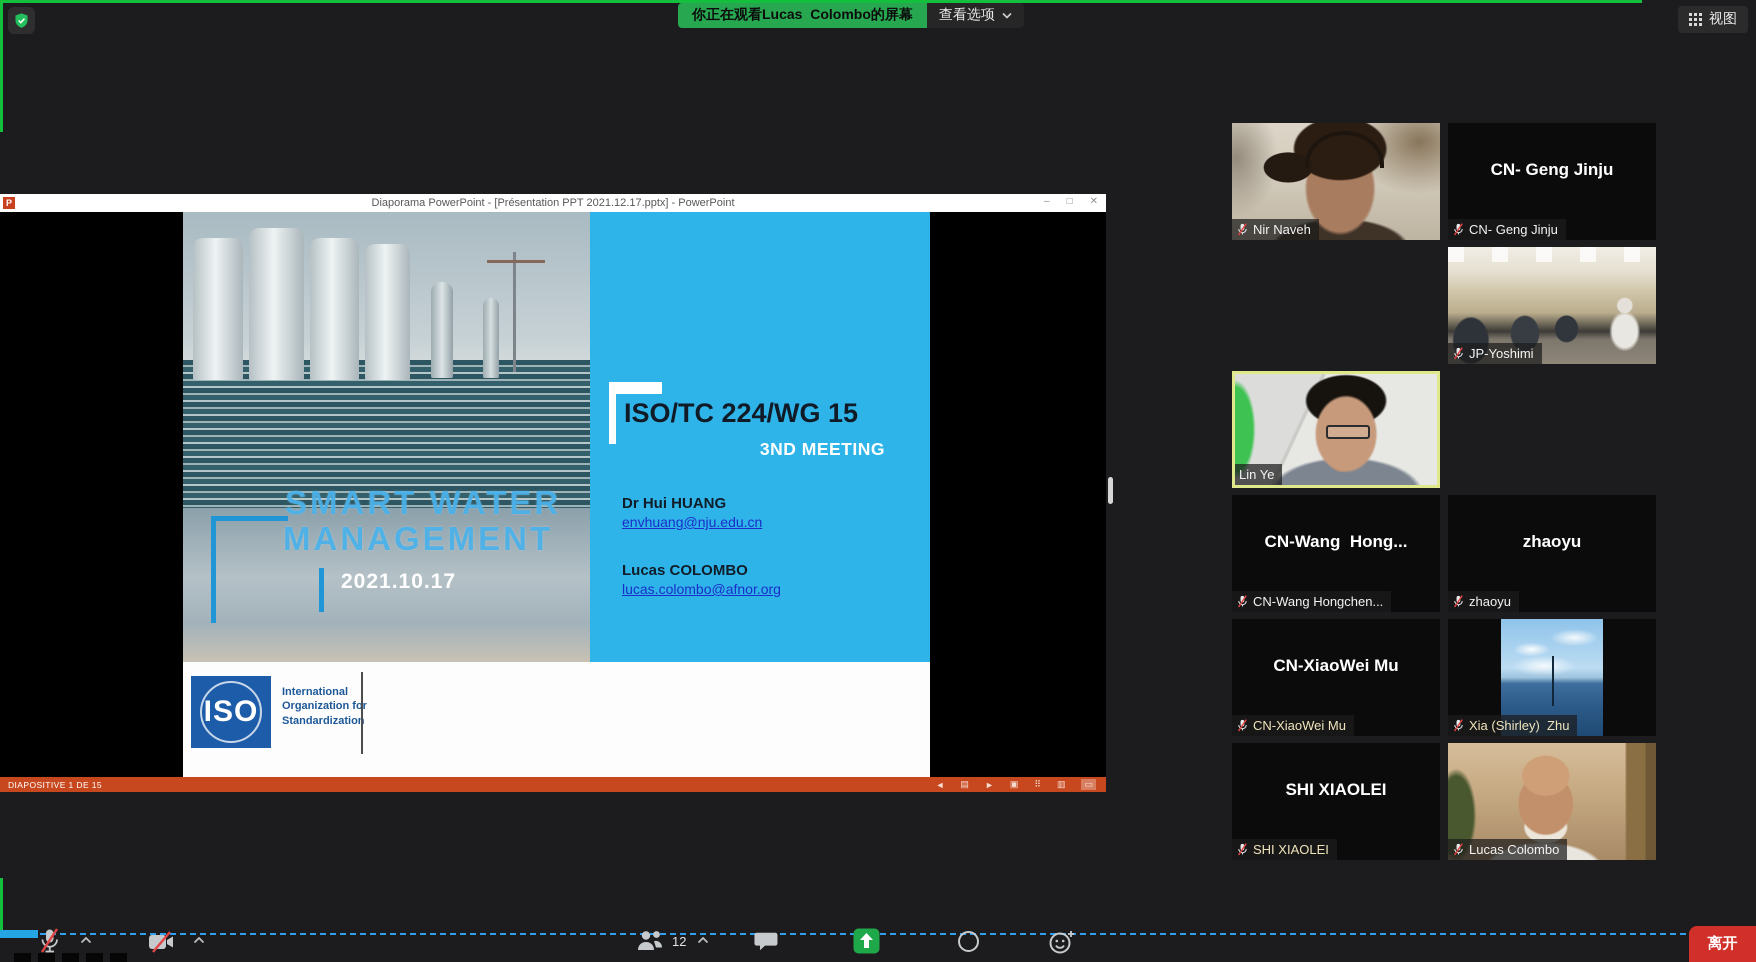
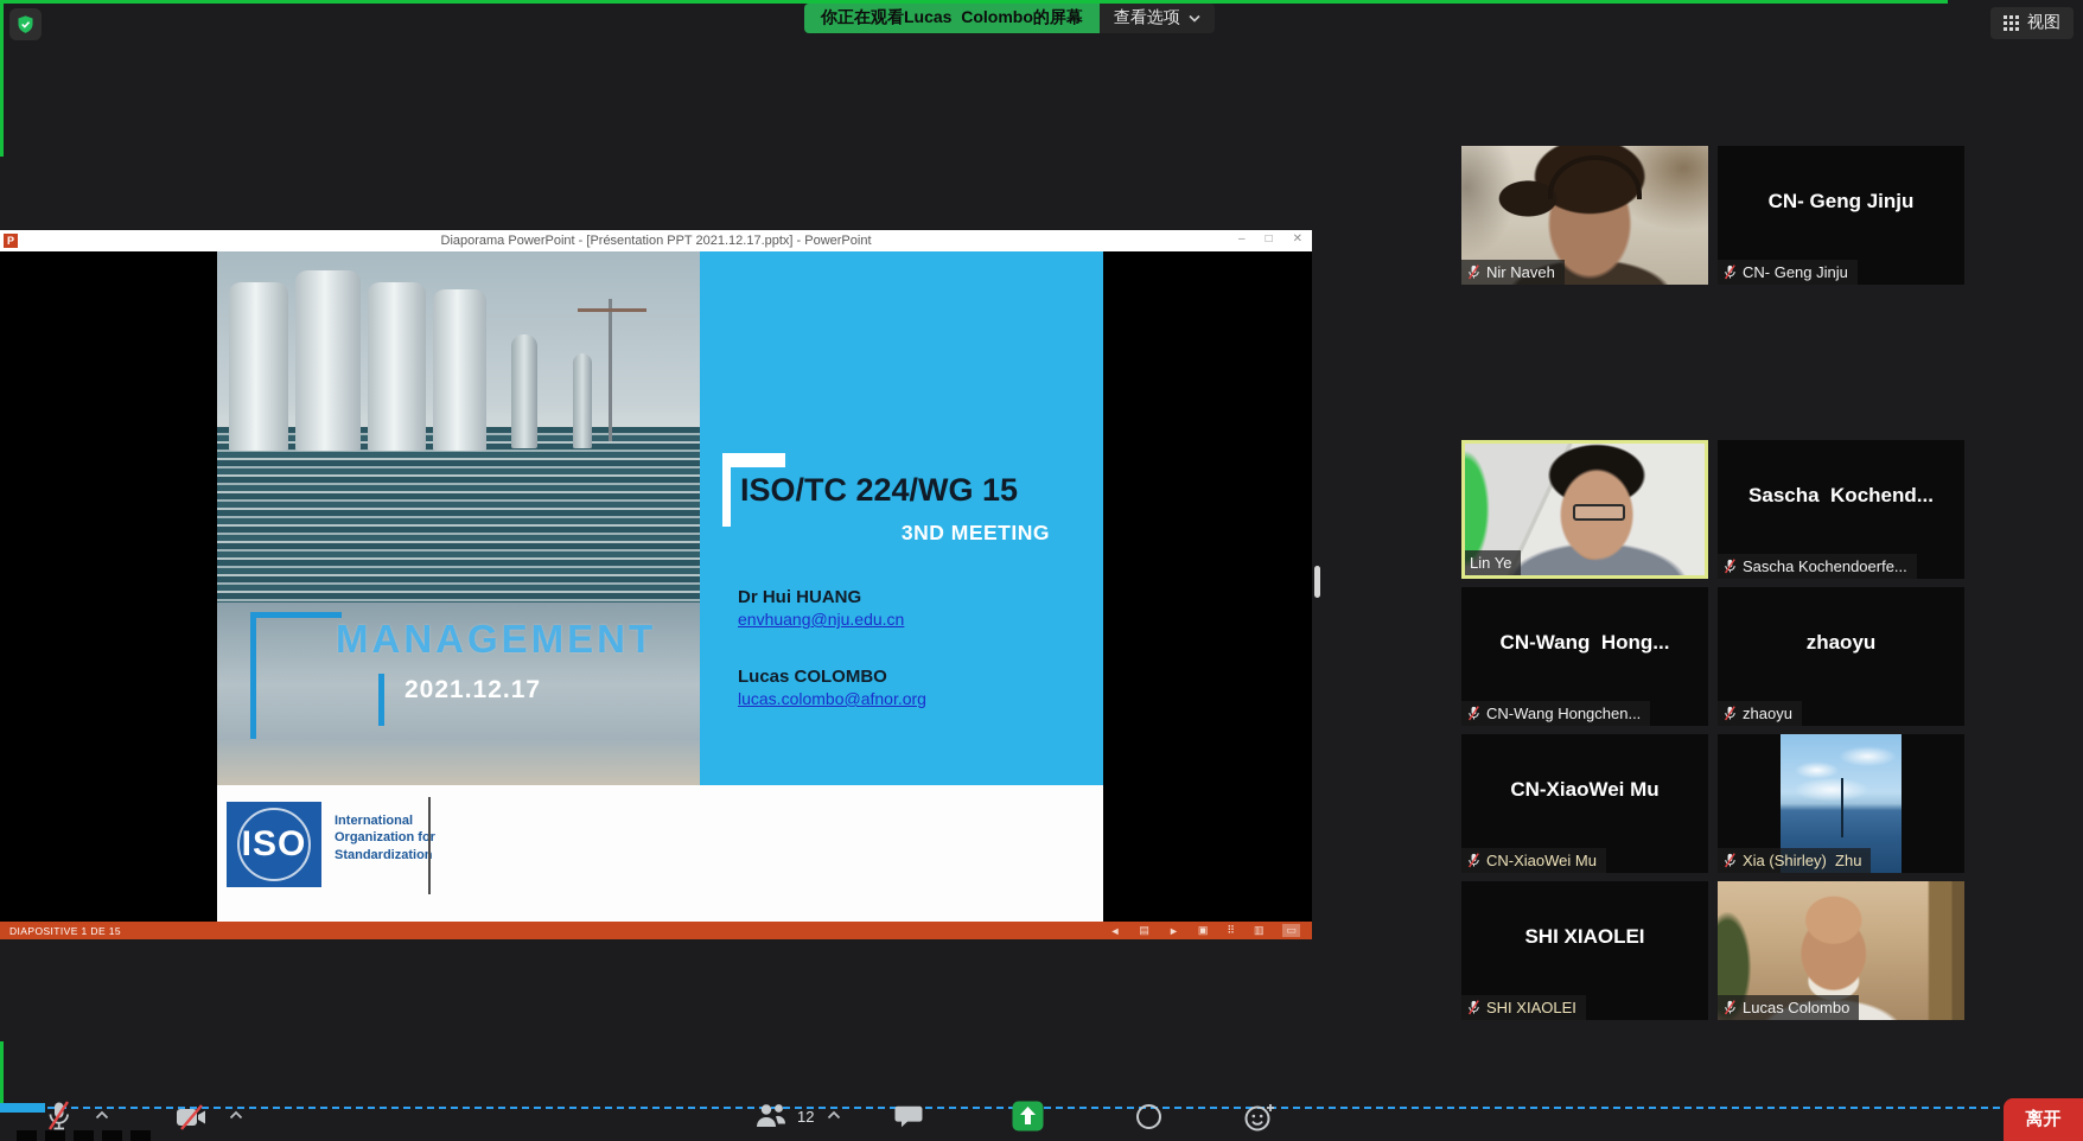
  你正在观看Lucas Colombo的屏幕
  查看选项
  视图
  P
  Diaporama PowerPoint - [Présentation PPT 2021.12.17.pptx] - PowerPoint
  –
  □
  ✕
- SMART WATER
  MANAGEMENT
- 2021.10.17
+ 2021.12.17
  ISO/TC 224/WG 15
  3ND MEETING
  Dr Hui HUANG
  envhuang@nju.edu.cn
  Lucas COLOMBO
  lucas.colombo@afnor.org
  ISO
  International Organization for Standardizatio
  DIAPOSITIVE 1 DE 15
  ◄
  ▤
  ►
  ▣
  ⠿
  ▥
  ▭
  Nir Naveh
  CN- Geng Jinju
  CN- Geng Jinju
- JP-Yoshimi
  Lin Ye
+ Sascha Kochend...
+ Sascha Kochendoerfe...
  CN-Wang Hong...
  CN-Wang Hongchen...
  zhaoyu
  zhaoyu
  CN-XiaoWei Mu
  CN-XiaoWei Mu
  Xia (Shirley) Zhu
  SHI XIAOLEI
  SHI XIAOLEI
  Lucas Colombo
  12
  离开
